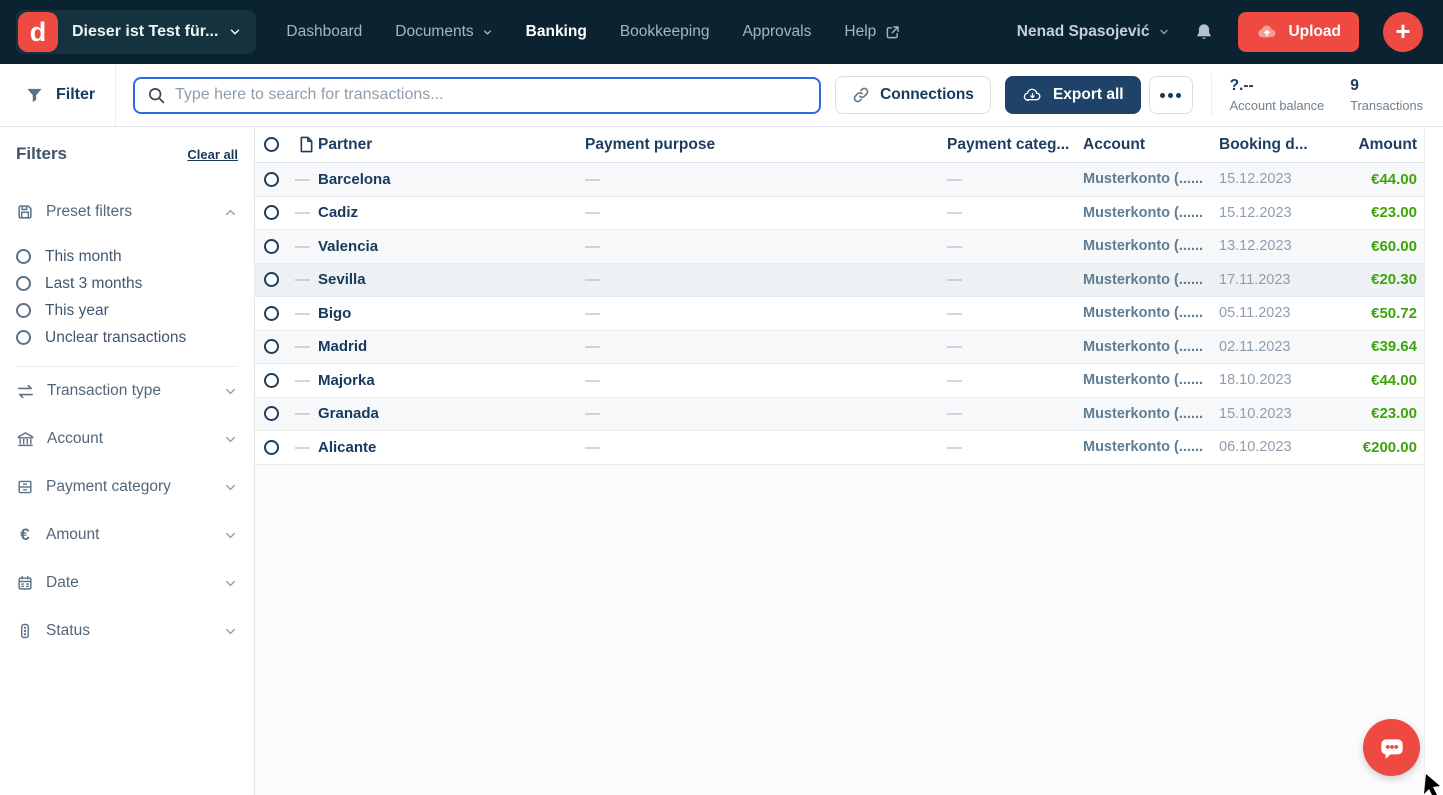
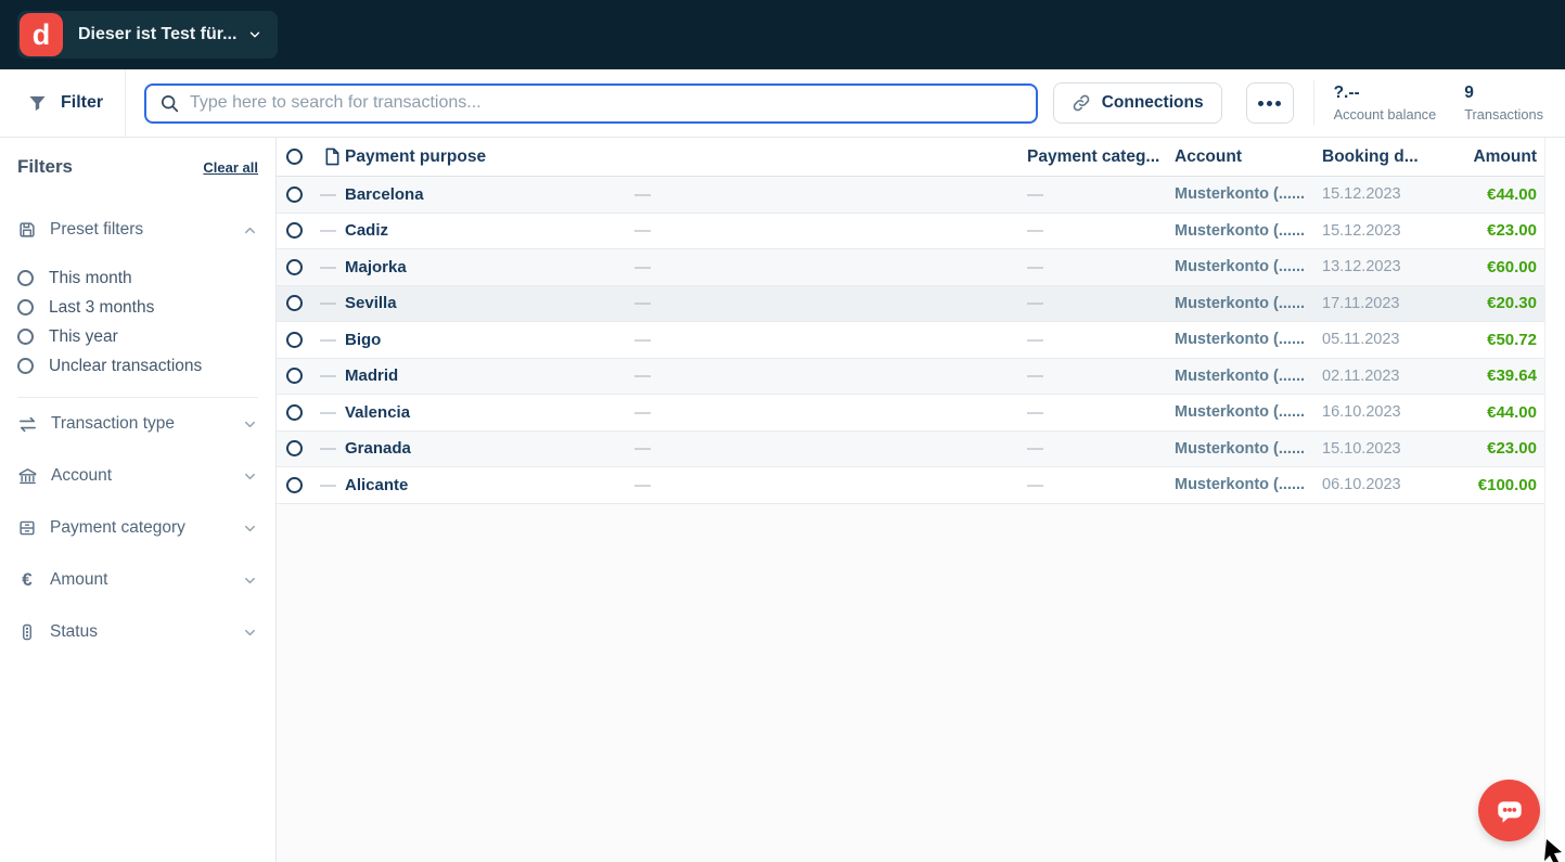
  d
  Dieser ist Test für...
- Dashboard
- Documents
- Banking
- Bookkeeping
- Approvals
- Help
- Nenad Spasojević
- Upload
- +
  Filter
  Type here to search for transactions...
  Connections
- Export all
  ?.--
  Account balance
  9
  Transactions
  Filters
  Clear all
  Preset filters
  This month
  Last 3 months
  This year
  Unclear transactions
  Transaction type
  Account
  Payment category
  €
  Amount
- Date
  Status
- Partner
  Payment purpose
  Payment categ...
  Account
  Booking d...
  Amount
  —
  Barcelona
  —
  —
  Musterkonto (......
  15.12.2023
  €44.00
  —
  Cadiz
  —
  —
  Musterkonto (......
  15.12.2023
  €23.00
  —
- Valencia
+ Majorka
  —
  —
  Musterkonto (......
  13.12.2023
  €60.00
  —
  Sevilla
  —
  —
  Musterkonto (......
  17.11.2023
  €20.30
  —
  Bigo
  —
  —
  Musterkonto (......
  05.11.2023
  €50.72
  —
  Madrid
  —
  —
  Musterkonto (......
  02.11.2023
  €39.64
  —
- Majorka
+ Valencia
  —
  —
  Musterkonto (......
- 18.10.2023
+ 16.10.2023
  €44.00
  —
  Granada
  —
  —
  Musterkonto (......
  15.10.2023
  €23.00
  —
  Alicante
  —
  —
  Musterkonto (......
  06.10.2023
- €200.00
+ €100.00
